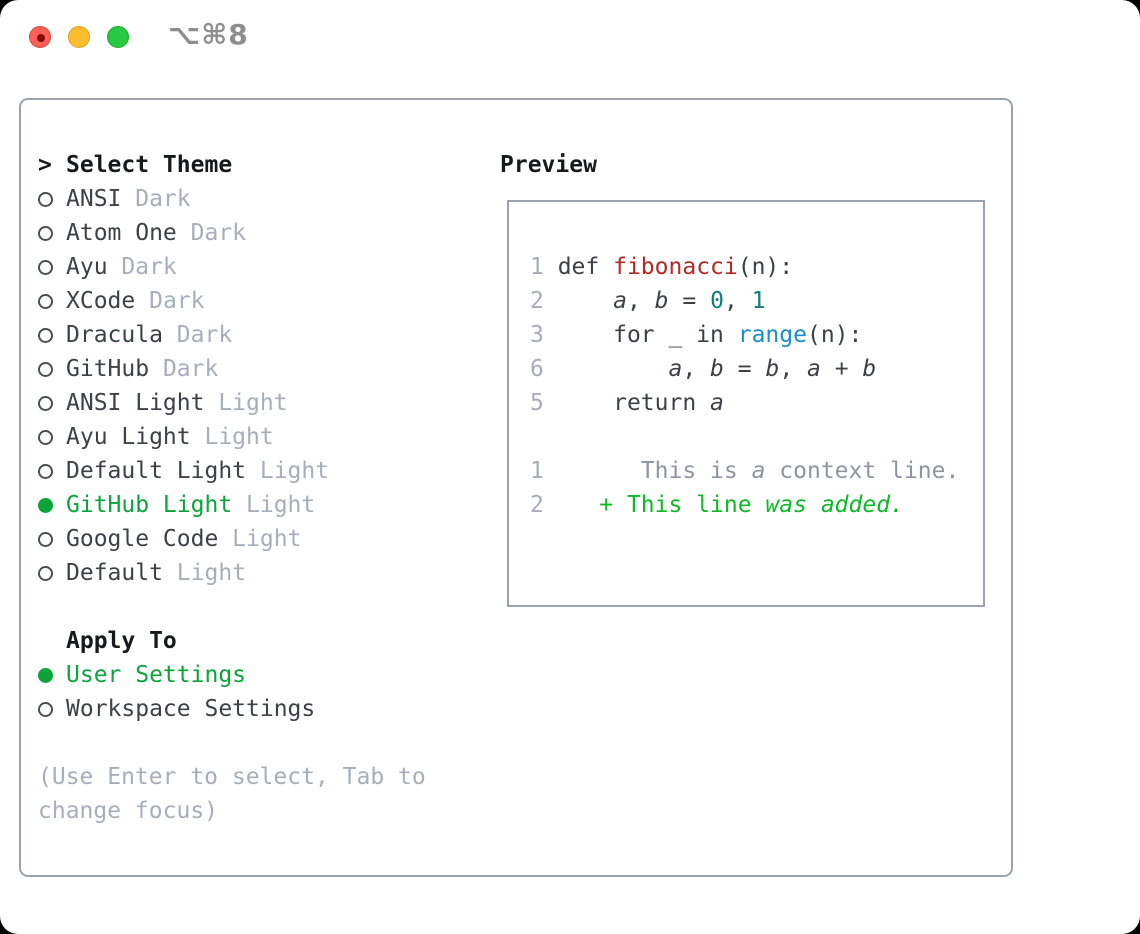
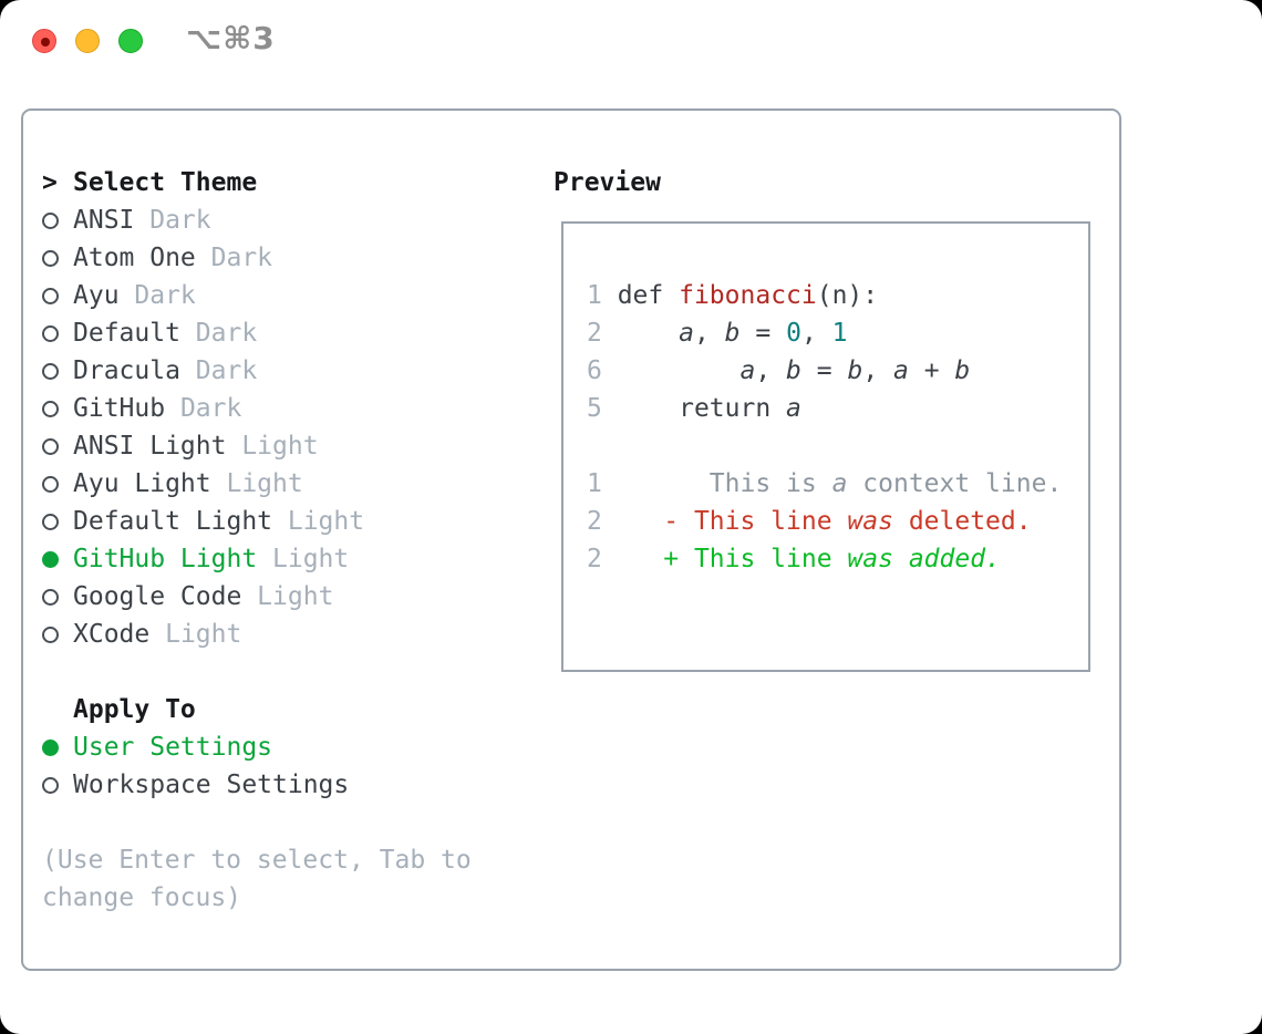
- ⌥⌘8
+ ⌥⌘3
  >
  Select Theme
  ANSI
  Dark
  Atom One
  Dark
  Ayu
  Dark
- XCode
+ Default
  Dark
  Dracula
  Dark
  GitHub
  Dark
  ANSI Light
  Light
  Ayu Light
  Light
  Default Light
  Light
  GitHub Light
  Light
  Google Code
  Light
- Default
+ XCode
  Light
  Apply To
  User Settings
  Workspace Settings
  (Use Enter to select, Tab to
  change focus)
  Preview
  1 def fibonacci(n):
  2 a, b = 0, 1
- 3 for _ in range(n):
  6 a, b = b, a + b
  5 return a
  1 This is a context line.
+ 2 - This line was deleted.
  2 + This line was added.
